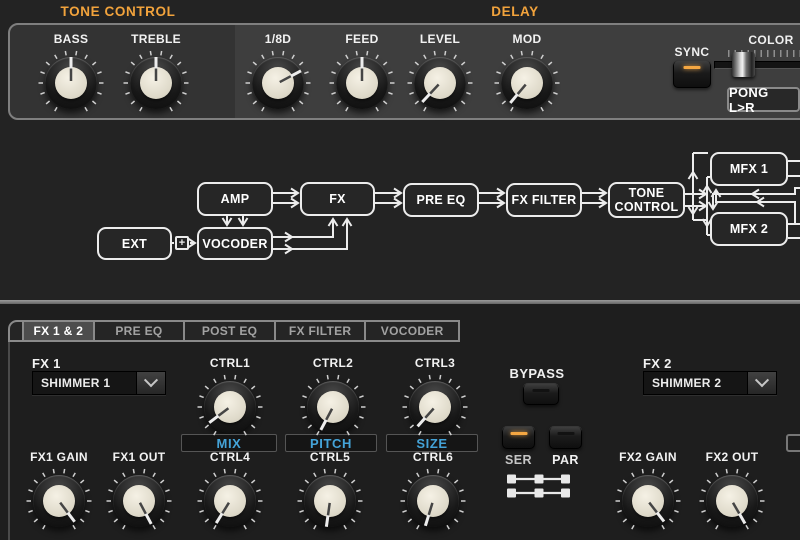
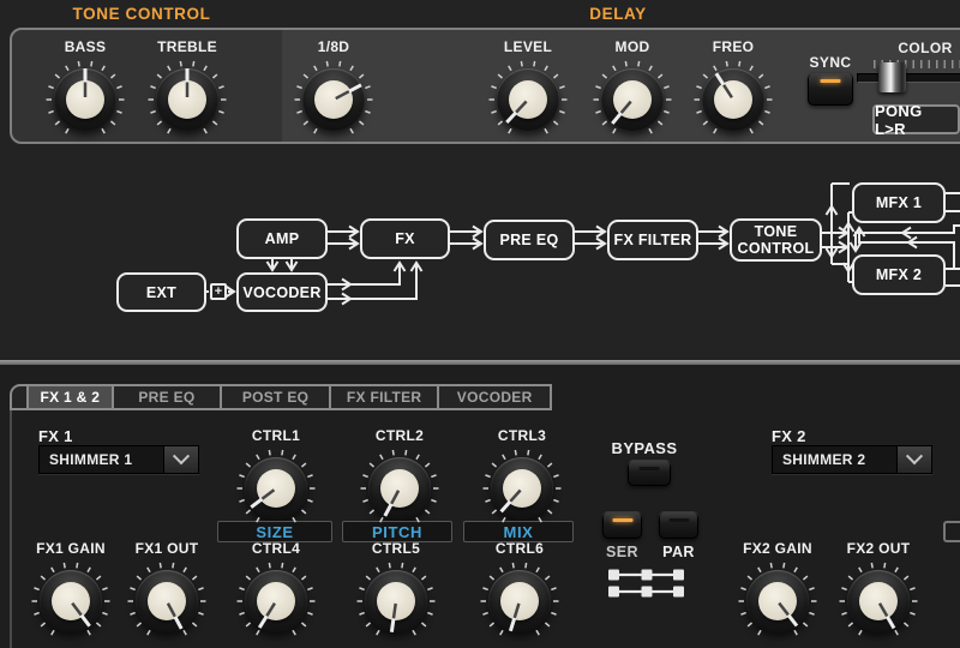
  TONE CONTROL
  DELAY
  BASS
  TREBLE
  1/8D
- FEED
  LEVEL
  MOD
+ FREO
  SYNC
  COLOR
  PONG L>R
  AMP
  EXT
  VOCODER
  FX
  PRE EQ
  FX FILTER
  TONE CONTROL
  MFX 1
  MFX 2
  +
  FX 1 & 2
  PRE EQ
  POST EQ
  FX FILTER
  VOCODER
  FX 1
  SHIMMER 1
  FX 2
  SHIMMER 2
  CTRL1
  CTRL2
  CTRL3
- MIX
+ SIZE
  PITCH
- SIZE
+ MIX
  BYPASS
  SER
  PAR
  FX1 GAIN
  FX1 OUT
  CTRL4
  CTRL5
  CTRL6
  FX2 GAIN
  FX2 OUT
